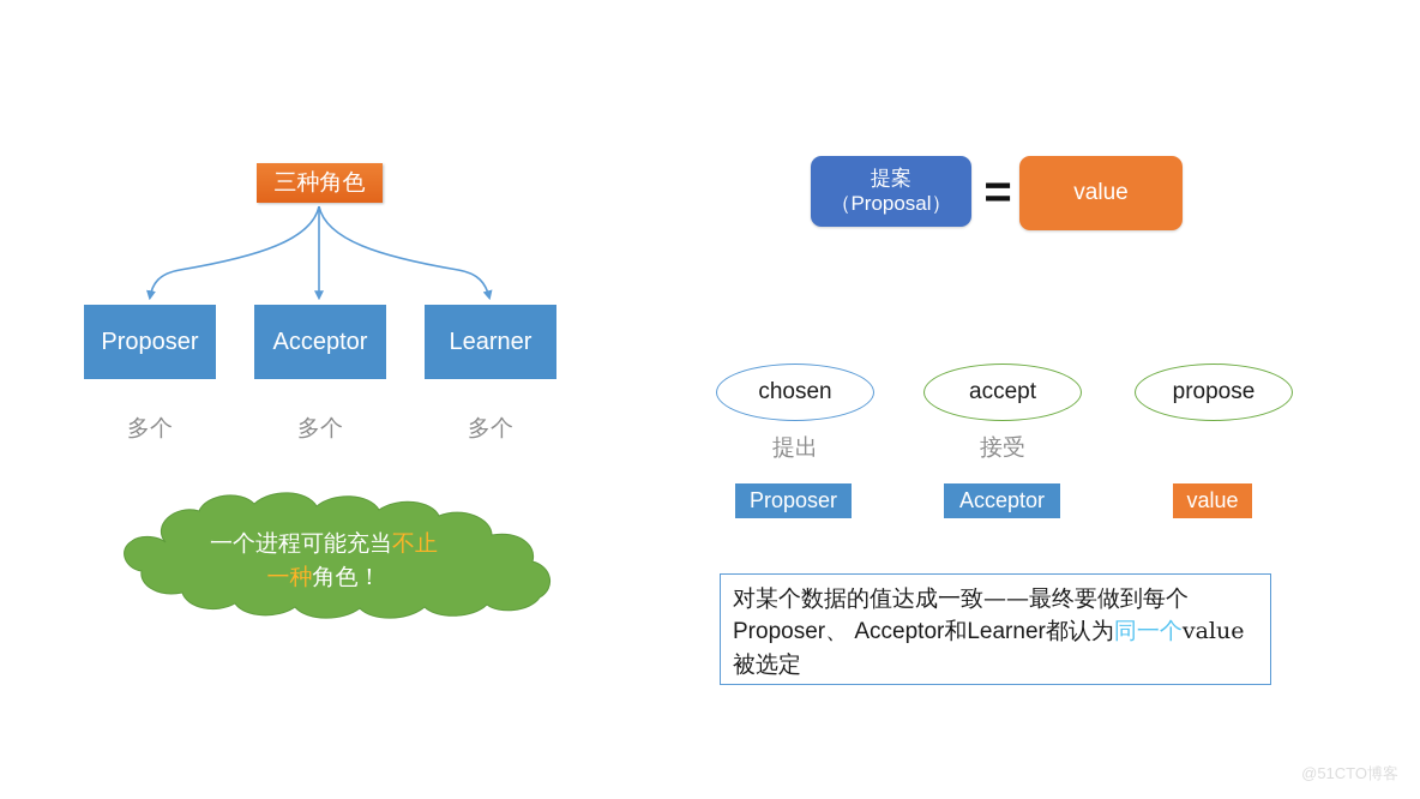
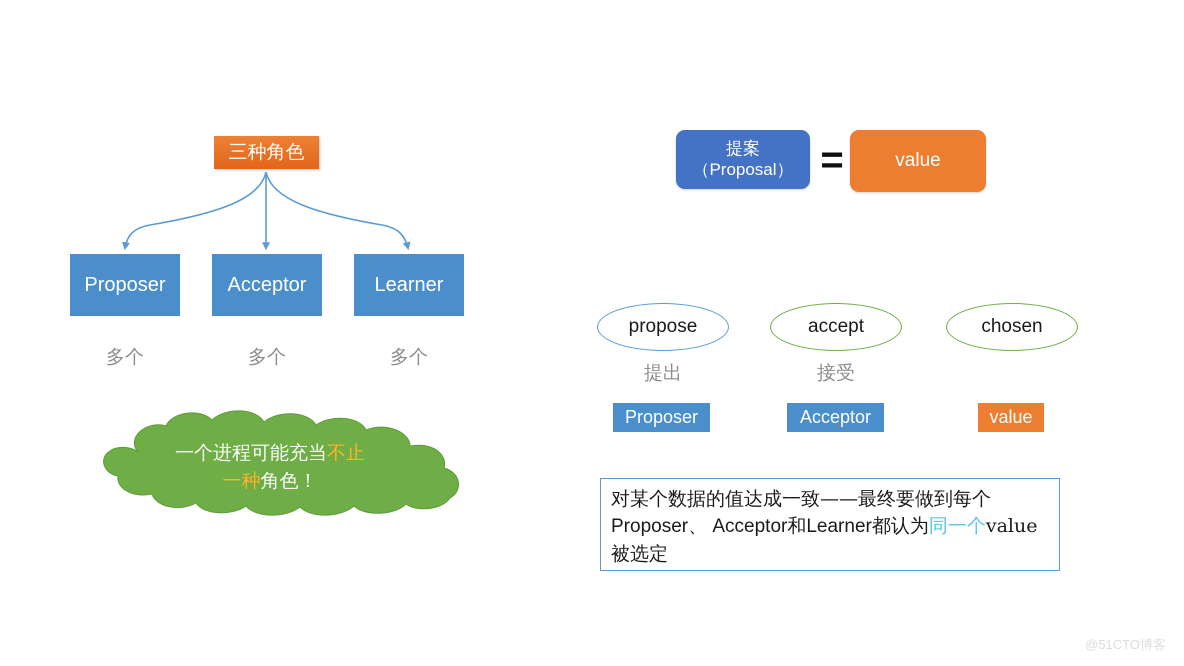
  三种角色
  Proposer
  Acceptor
  Learner
  多个
  多个
  多个
  一个进程可能充当不止
  一种角色！
  提案
  （Proposal）
  =
  value
- chosen
+ propose
  accept
- propose
+ chosen
  提出
  接受
  Proposer
  Acceptor
  value
  对某个数据的值达成一致——最终要做到每个Proposer、 Acceptor和Learner都认为同一个value被选定
  @51CTO博客
